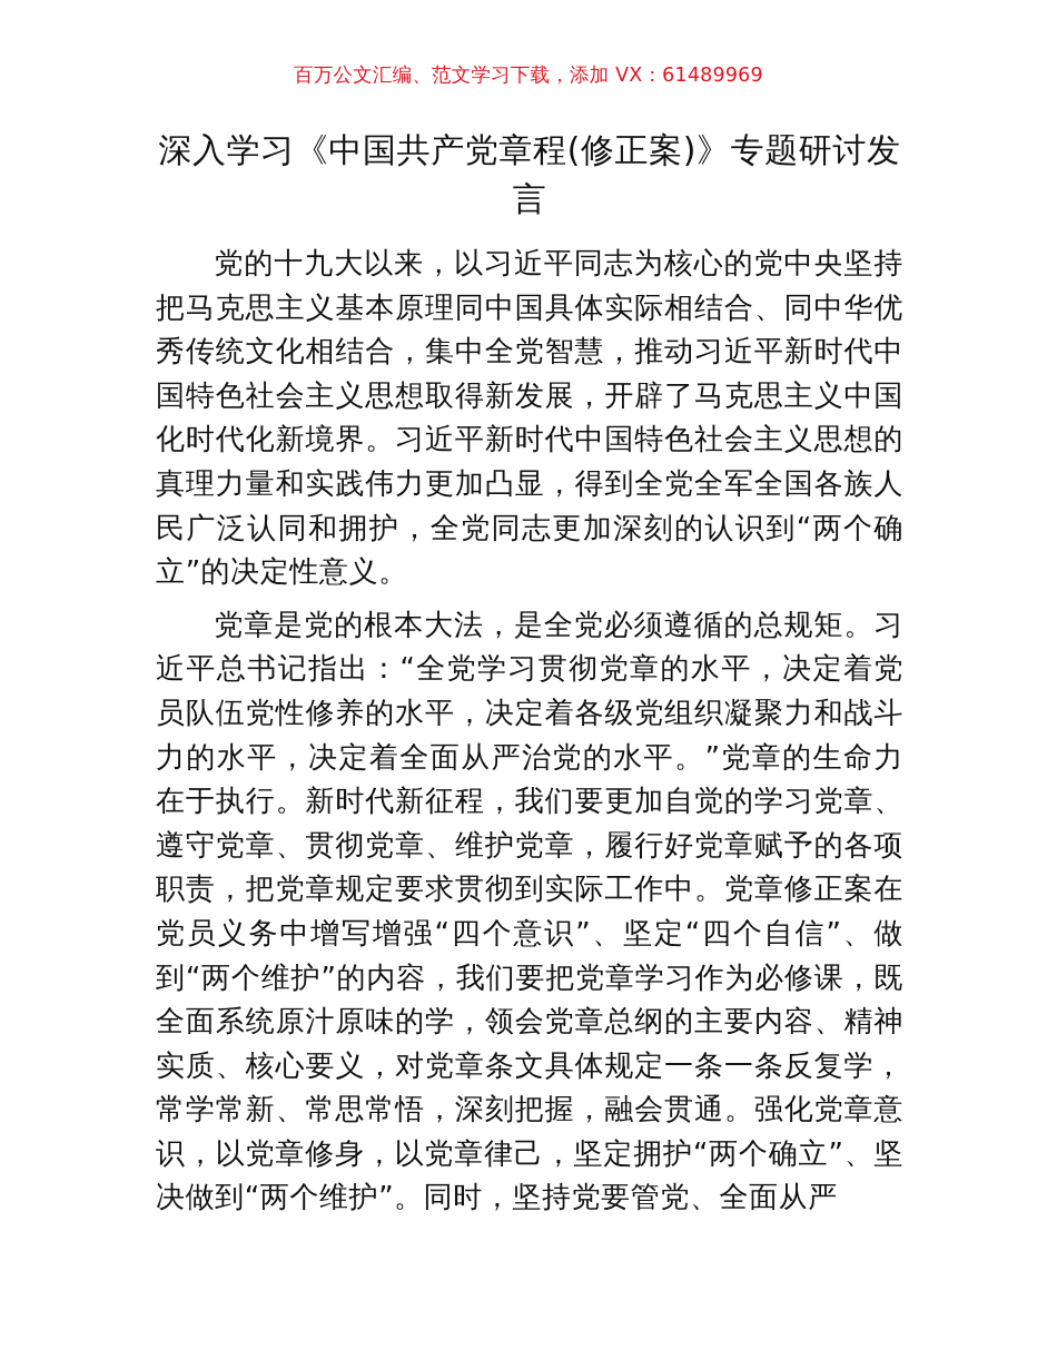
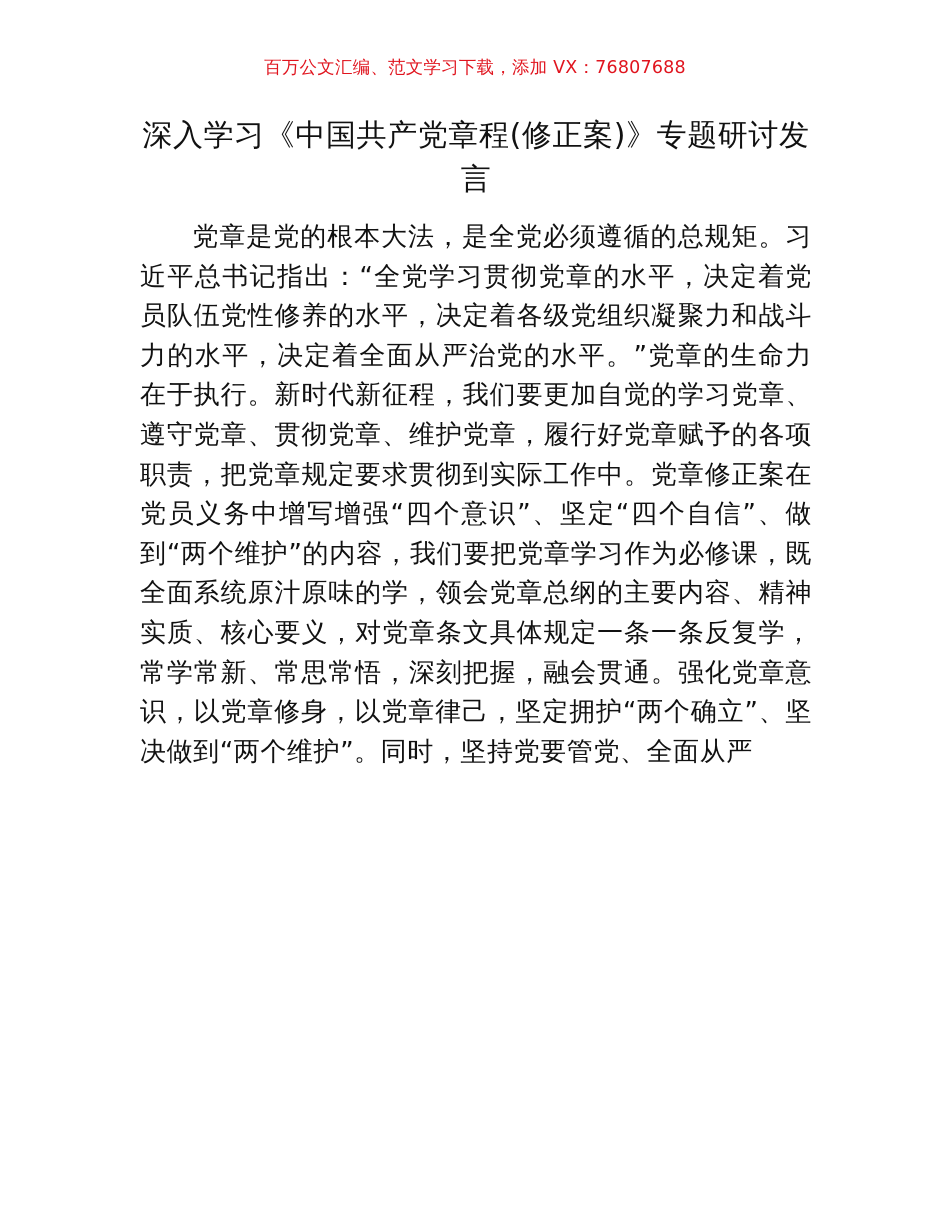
- 百万公文汇编、范文学习下载，添加 VX：61489969
+ 百万公文汇编、范文学习下载，添加 VX：76807688
  深入学习《中国共产党章程(修正案)》专题研讨发言
- 党的十九大以来，以习近平同志为核心的党中央坚持把马克思主义基本原理同中国具体实际相结合、同中华优秀传统文化相结合，集中全党智慧，推动习近平新时代中国特色社会主义思想取得新发展，开辟了马克思主义中国化时代化新境界。习近平新时代中国特色社会主义思想的真理力量和实践伟力更加凸显，得到全党全军全国各族人民广泛认同和拥护，全党同志更加深刻的认识到“两个确立”的决定性意义。
  党章是党的根本大法，是全党必须遵循的总规矩。习近平总书记指出：“全党学习贯彻党章的水平，决定着党员队伍党性修养的水平，决定着各级党组织凝聚力和战斗力的水平，决定着全面从严治党的水平。”党章的生命力在于执行。新时代新征程，我们要更加自觉的学习党章、遵守党章、贯彻党章、维护党章，履行好党章赋予的各项职责，把党章规定要求贯彻到实际工作中。党章修正案在党员义务中增写增强“四个意识”、坚定“四个自信”、做到“两个维护”的内容，我们要把党章学习作为必修课，既全面系统原汁原味的学，领会党章总纲的主要内容、精神实质、核心要义，对党章条文具体规定一条一条反复学，常学常新、常思常悟，深刻把握，融会贯通。强化党章意识，以党章修身，以党章律己，坚定拥护“两个确立”、坚决做到“两个维护”。同时，坚持党要管党、全面从严
